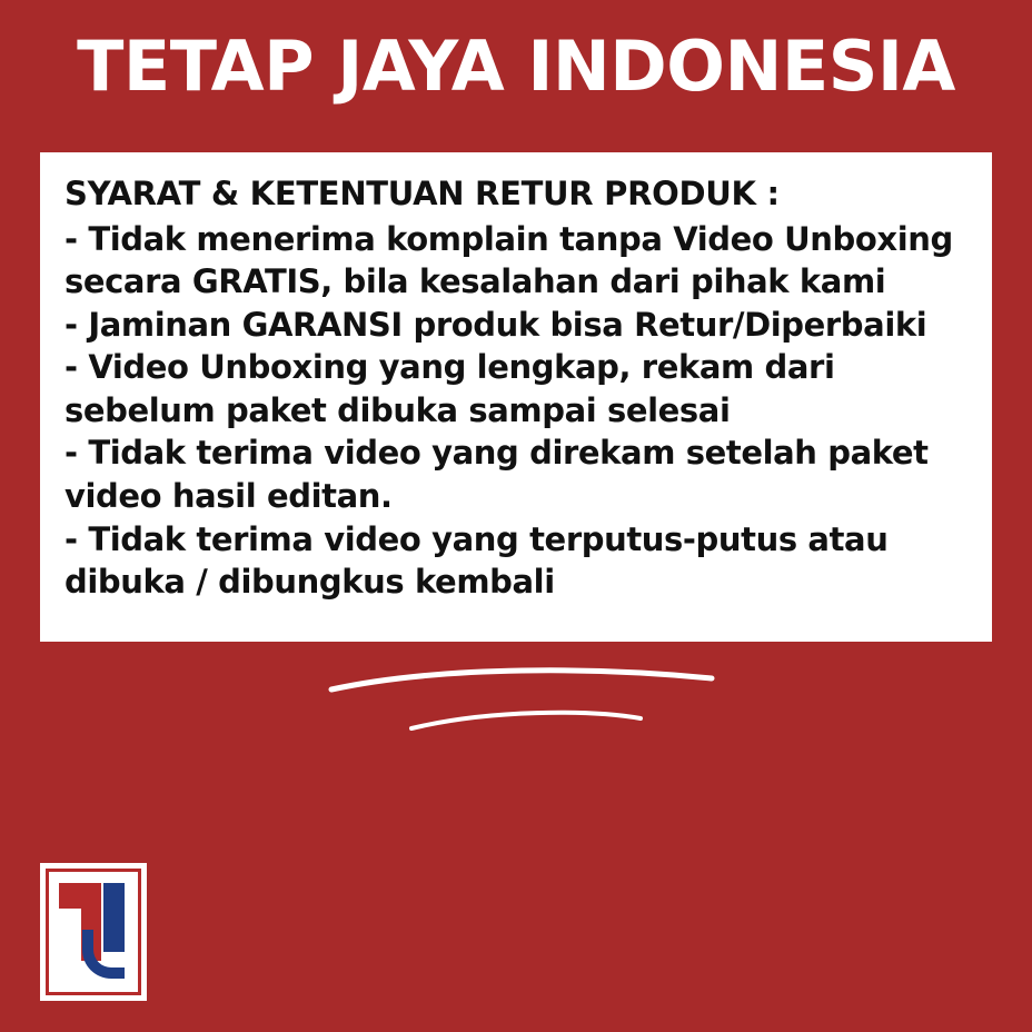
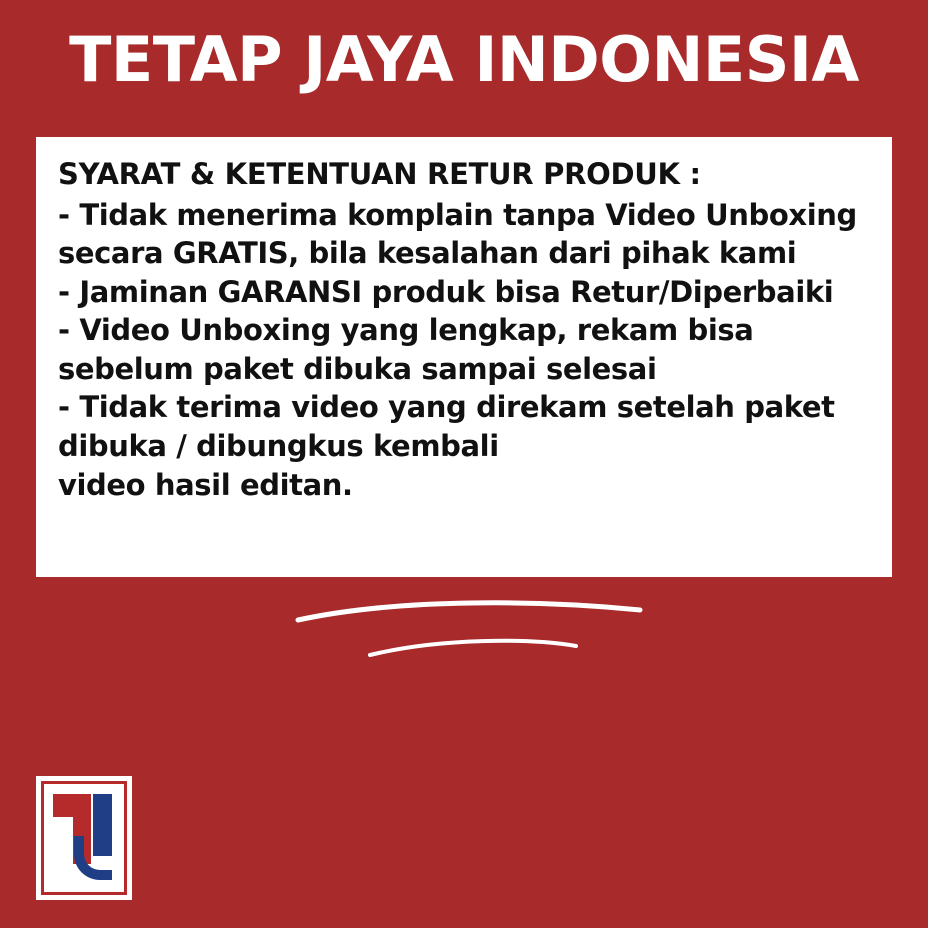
  TETAP JAYA INDONESIA
  SYARAT & KETENTUAN RETUR PRODUK :
  - Tidak menerima komplain tanpa Video Unboxing
  secara GRATIS, bila kesalahan dari pihak kami
  - Jaminan GARANSI produk bisa Retur/Diperbaiki
- - Video Unboxing yang lengkap, rekam dari
+ - Video Unboxing yang lengkap, rekam bisa
  sebelum paket dibuka sampai selesai
  - Tidak terima video yang direkam setelah paket
- video hasil editan.
+ dibuka / dibungkus kembali
- - Tidak terima video yang terputus-putus atau
- dibuka / dibungkus kembali
+ video hasil editan.
